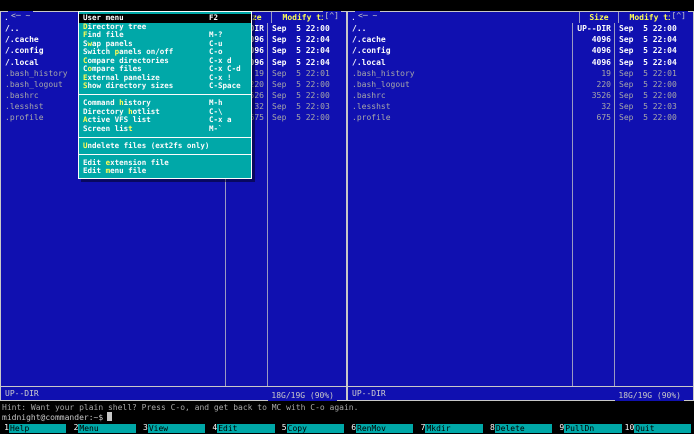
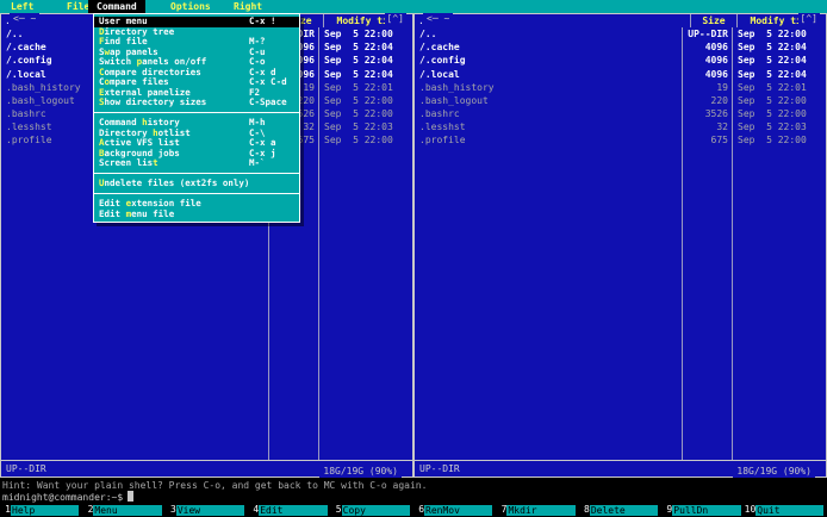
+ Left
+ File
+ Command
+ Options
+ Right
  <─ ~
  [^]
  Modify t
  /..
  Sep 5 22:00
  /.cache
  Sep 5 22:04
  /.config
  Sep 5 22:04
  /.local
  Sep 5 22:04
  .bash_history
  19
  Sep 5 22:01
  .bash_logout
  Sep 5 22:00
  .bashrc
  Sep 5 22:00
  .lesshst
  32
  Sep 5 22:03
  .profile
  Sep 5 22:00
  UP--DIR
  18G/19G (90%)
  <─ ~
  [^]
  Size
  Modify t
  /..
  UP--DIR
  Sep 5 22:00
  /.cache
  4096
  Sep 5 22:04
  /.config
  4096
  Sep 5 22:04
  /.local
  4096
  Sep 5 22:04
  .bash_history
  19
  Sep 5 22:01
  .bash_logout
  220
  Sep 5 22:00
  .bashrc
  3526
  Sep 5 22:00
  .lesshst
  32
  Sep 5 22:03
  .profile
  675
  Sep 5 22:00
  UP--DIR
  18G/19G (90%)
  User menu
- F2
+ C-x !
  Directory tree
  Find file
  M-?
  Swap panels
  C-u
  Switch panels on/off
  C-o
  Compare directories
  C-x d
  Compare files
  C-x C-d
  External panelize
- C-x !
+ F2
  Show directory sizes
  C-Space
  Command history
  M-h
  Directory hotlist
  C-\
  Active VFS list
  C-x a
+ Background jobs
+ C-x j
  Screen list
  M-`
  Undelete files (ext2fs only)
  Edit extension file
  Edit menu file
  Hint: Want your plain shell? Press C-o, and get back to MC with C-o again.
  midnight@commander:~$
  1
  Help
  2
  Menu
  3
  View
  4
  Edit
  5
  Copy
  6
  RenMov
  7
  Mkdir
  8
  Delete
  9
  PullDn
  10
  Quit
